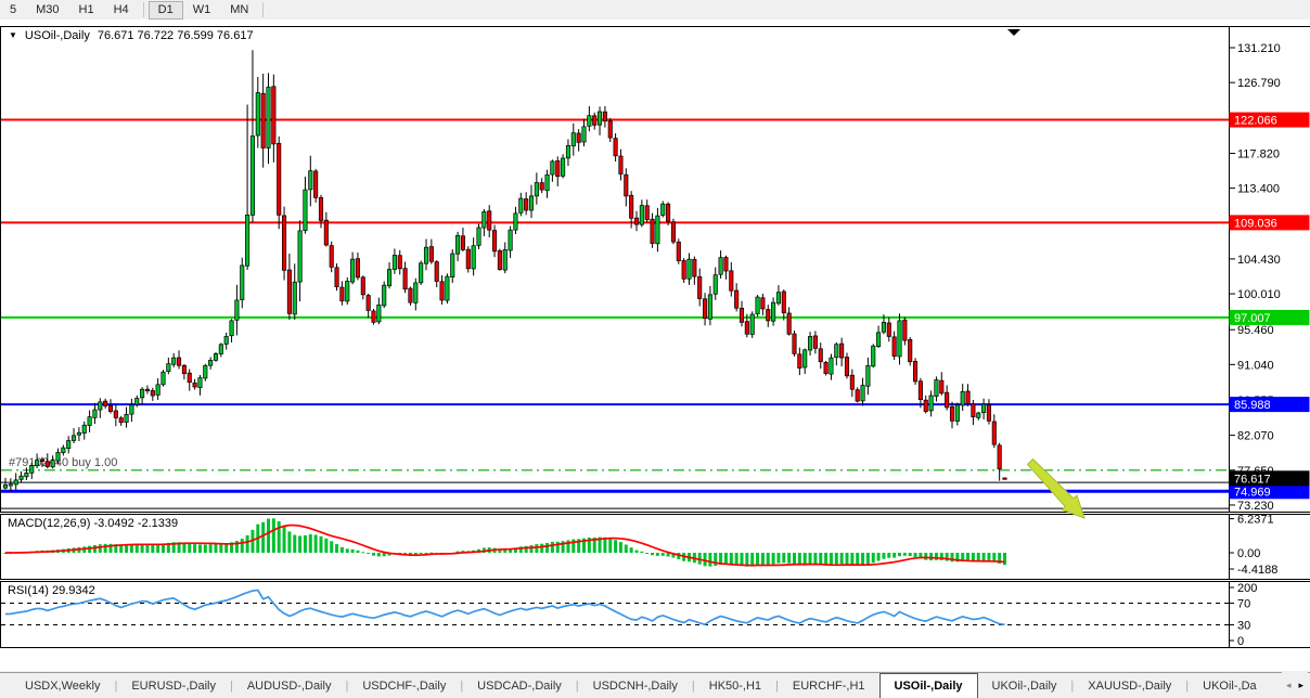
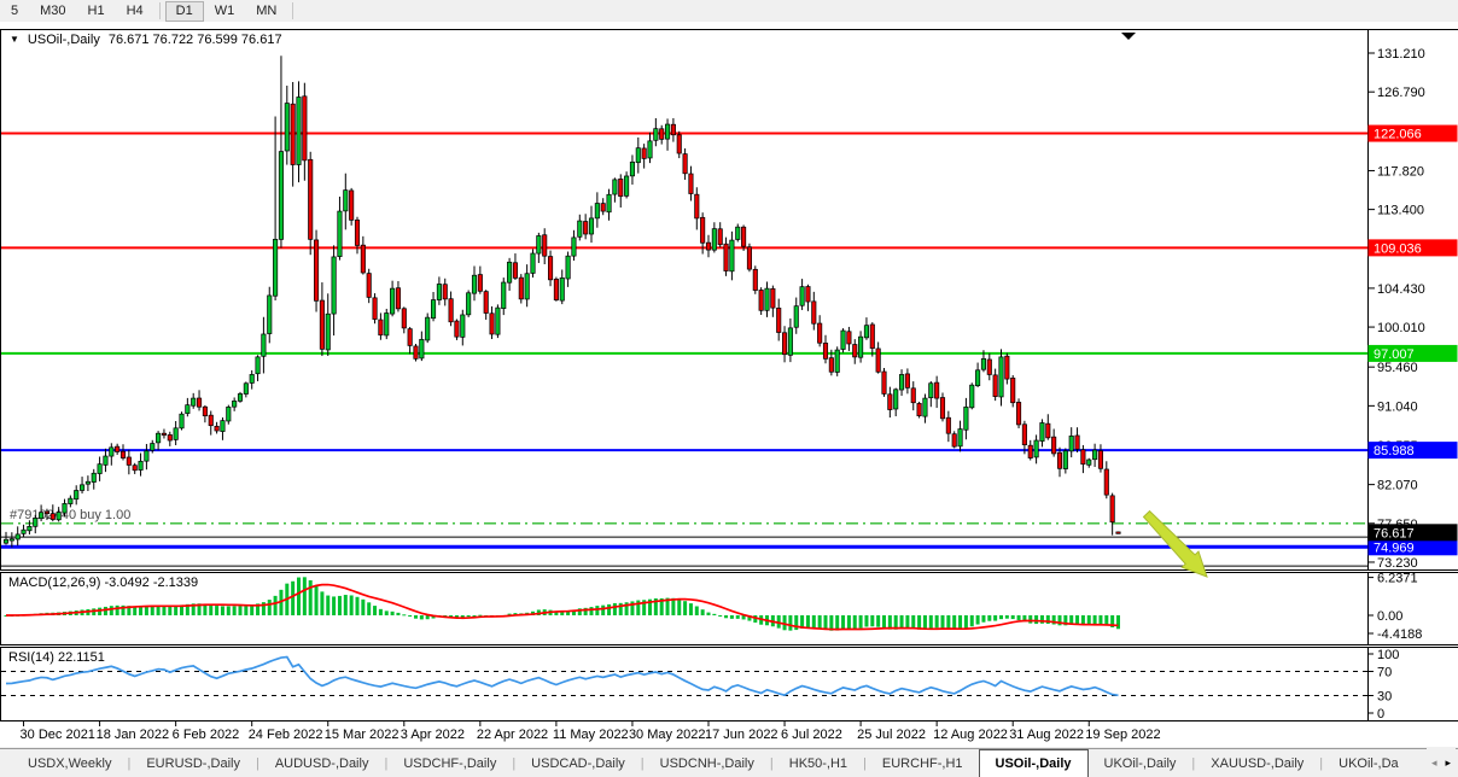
  5
  M30
  H1
  H4
  D1
  W1
  MN
  #79120 buy 1.00
  131.210
  126.790
  117.820
  113.400
  104.430
  100.010
  95.460
  91.040
  82.070
  73.230
  122.066
  109.036
  97.007
  85.988
  74.969
  76.617
  6.2371
  0.00
  -4.4188
- 200
+ 100
  70
  30
  0
+ 30 Dec 2021
+ 18 Jan 2022
+ 6 Feb 2022
+ 24 Feb 2022
+ 15 Mar 2022
+ 3 Apr 2022
+ 22 Apr 2022
+ 11 May 2022
+ 30 May 2022
+ 17 Jun 2022
+ 6 Jul 2022
+ 25 Jul 2022
+ 12 Aug 2022
+ 31 Aug 2022
+ 19 Sep 2022
  ▼
  USOil-,Daily
  76.671 76.722 76.599 76.617
  MACD(12,26,9) -3.0492 -2.1339
- RSI(14) 29.9342
+ RSI(14) 22.1151
  USDX,Weekly
  |
  EURUSD-,Daily
  |
  AUDUSD-,Daily
  |
  USDCHF-,Daily
  |
  USDCAD-,Daily
  |
  USDCNH-,Daily
  |
  HK50-,H1
  |
  EURCHF-,H1
  USOil-,Daily
  UKOil-,Daily
  |
  XAUUSD-,Daily
  |
  UKOil-,Da
  ◂
  ▸
